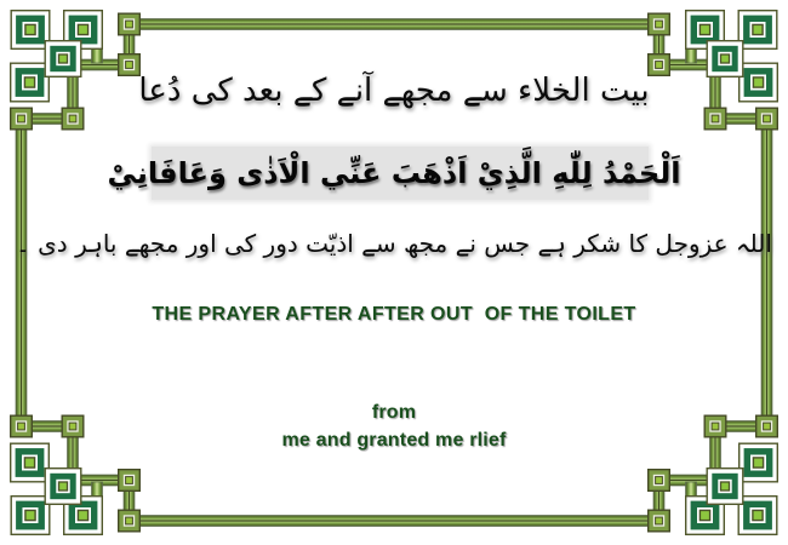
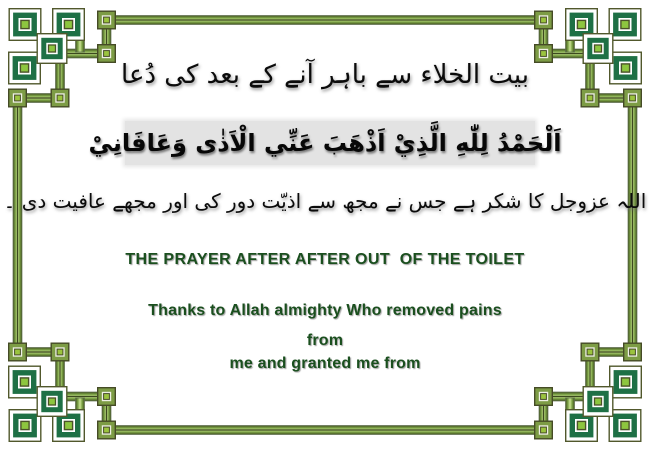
- بیت الخلاء سے مجھے آنے کے بعد کی دُعا
+ بیت الخلاء سے باہر آنے کے بعد کی دُعا
  اَلْحَمْدُ لِلّٰهِ الَّذِيْ اَذْهَبَ عَنِّي الْاَذٰى وَعَافَانِيْ
- اللہ عزوجل کا شکر ہے جس نے مجھ سے اذیّت دور کی اور مجھے باہر دی ۔
+ اللہ عزوجل کا شکر ہے جس نے مجھ سے اذیّت دور کی اور مجھے عافیت دی ۔
  THE PRAYER AFTER AFTER OUT OF THE TOILET
+ Thanks to Allah almighty Who removed pains
  from
- me and granted me rlief
+ me and granted me from
